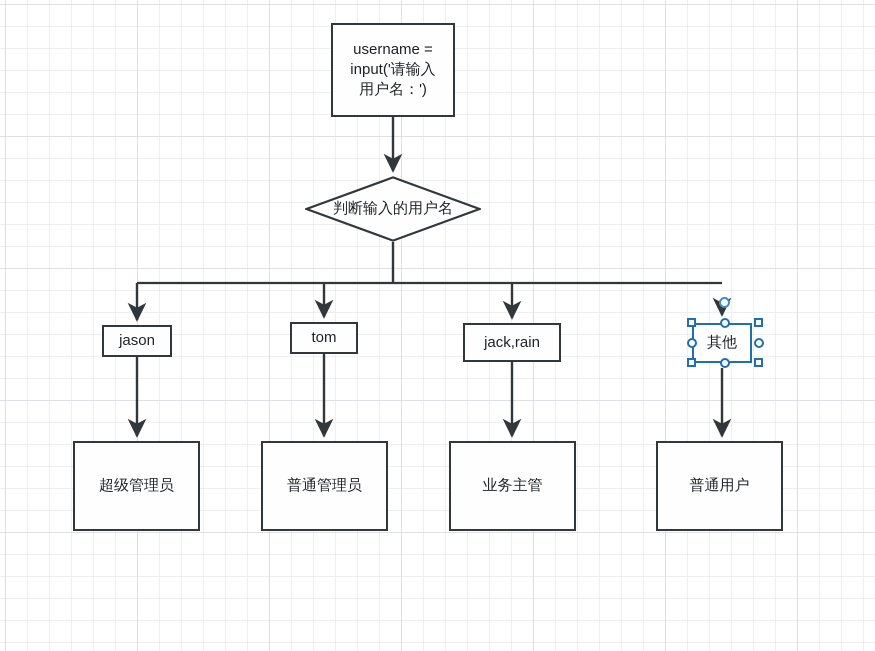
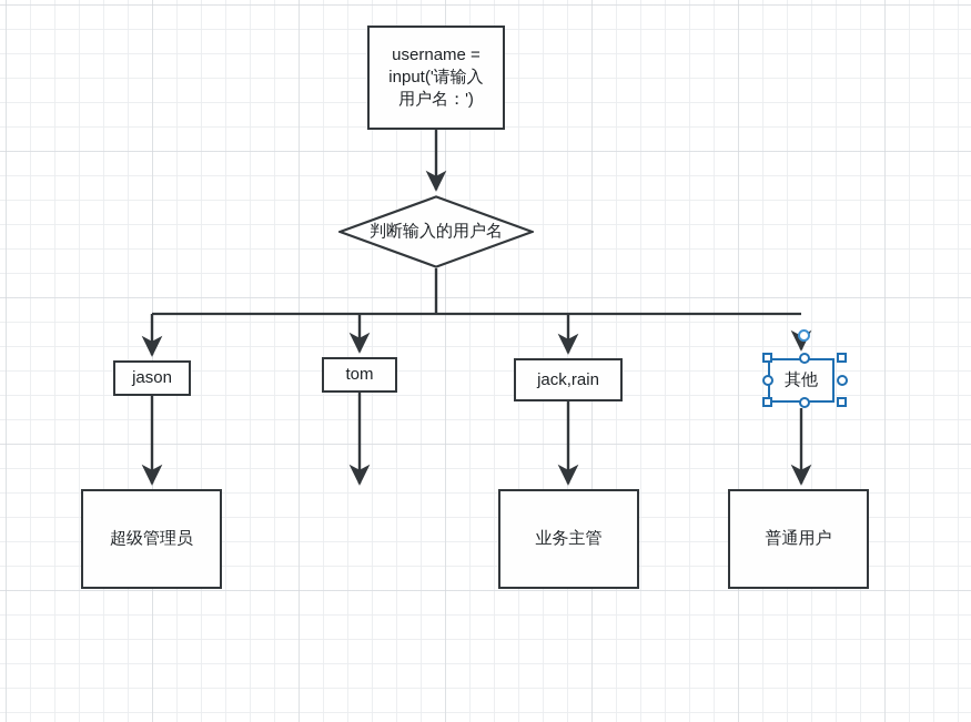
  username =
  input('请输入
  用户名：')
  判断输入的用户名
  jason
  tom
  jack,rain
  其他
  超级管理员
- 普通管理员
  业务主管
  普通用户
